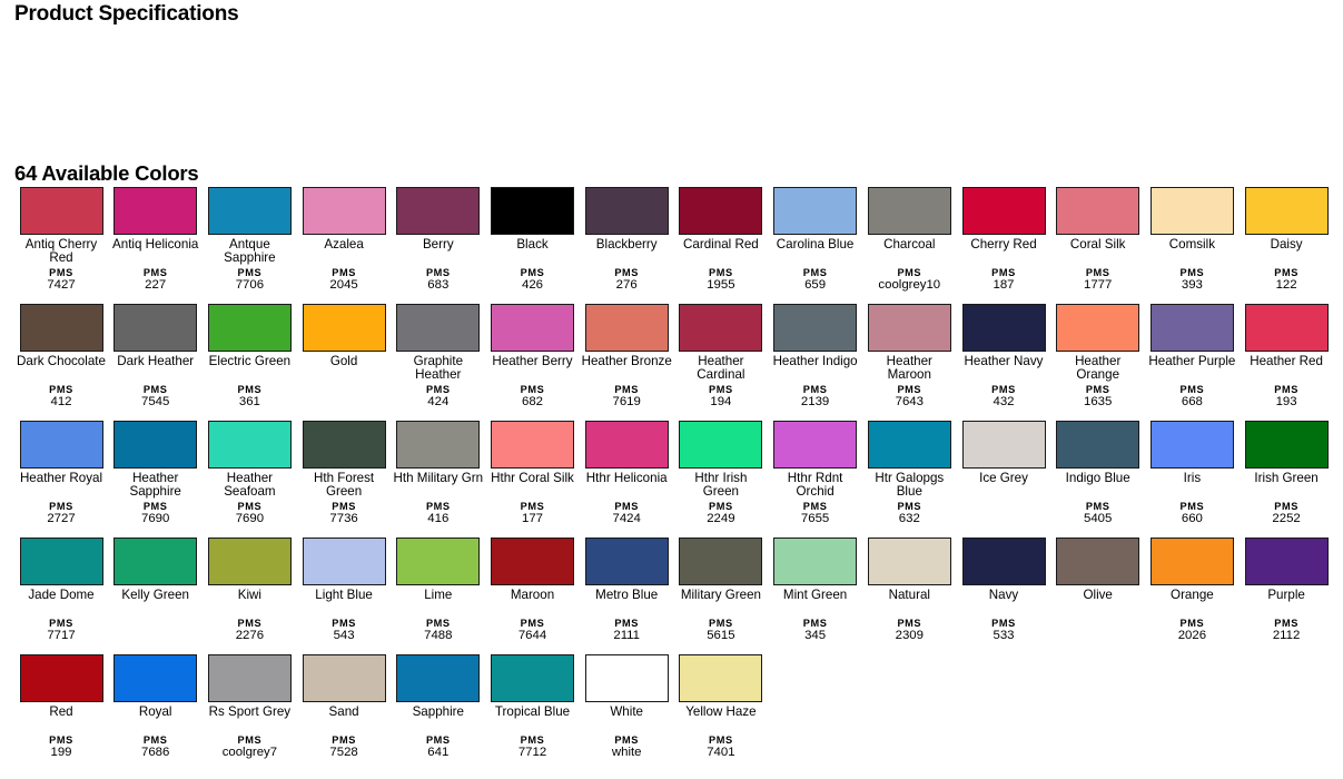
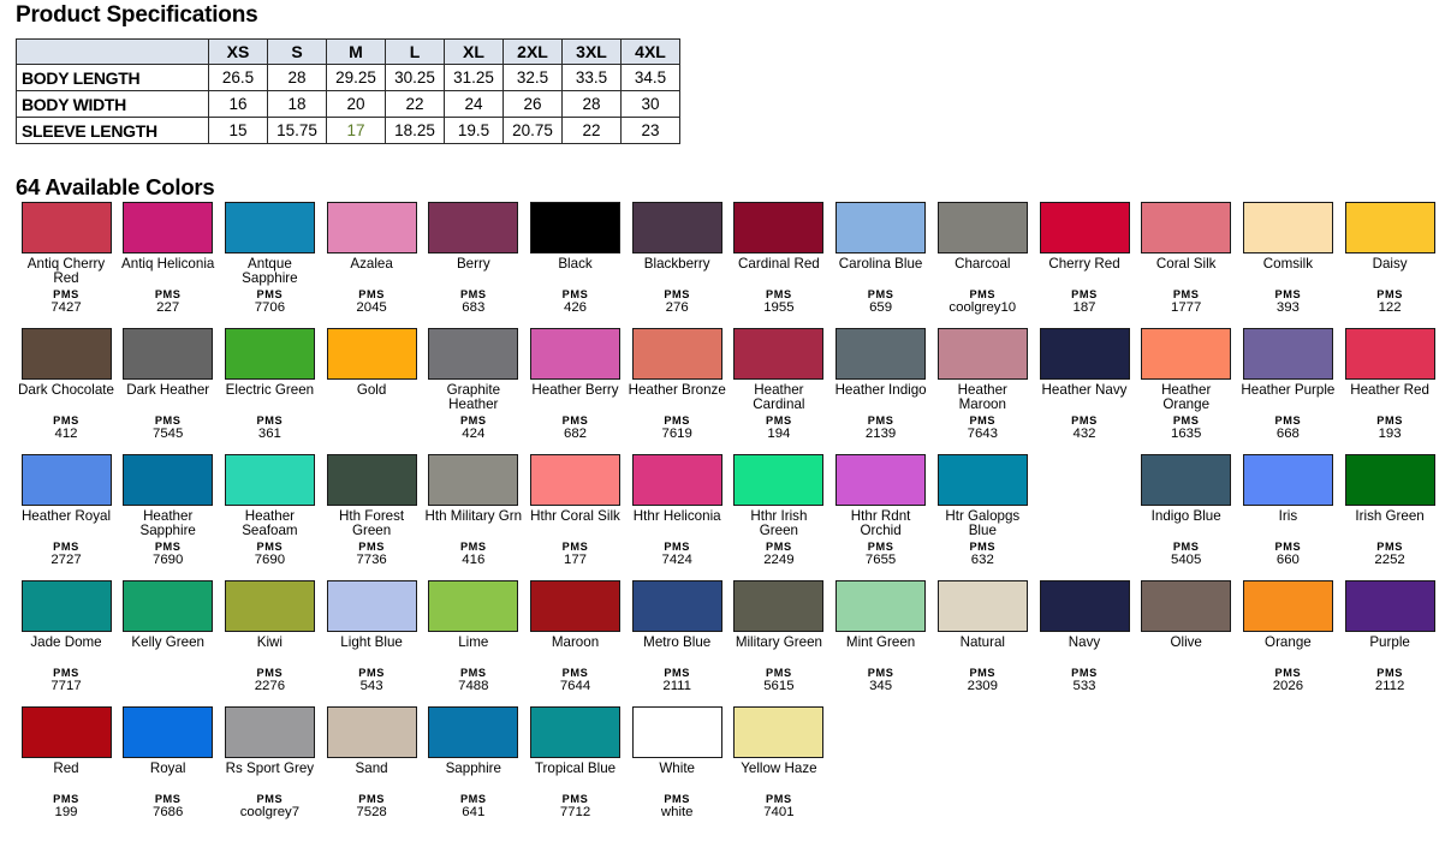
  Product Specifications
+ 	XS	S	M	L	XL	2XL	3XL	4XL
+ BODY LENGTH	26.5	28	29.25	30.25	31.25	32.5	33.5	34.5
+ BODY WIDTH	16	18	20	22	24	26	28	30
+ SLEEVE LENGTH	15	15.75	17	18.25	19.5	20.75	22	23
  64 Available Colors
  Antiq Cherry Red
  PMS
  7427
  Antiq Heliconia
  PMS
  227
  Antque Sapphire
  PMS
  7706
  Azalea
  PMS
  2045
  Berry
  PMS
  683
  Black
  PMS
  426
  Blackberry
  PMS
  276
  Cardinal Red
  PMS
  1955
  Carolina Blue
  PMS
  659
  Charcoal
  PMS
  coolgrey10
  Cherry Red
  PMS
  187
  Coral Silk
  PMS
  1777
  Comsilk
  PMS
  393
  Daisy
  PMS
  122
  Dark Chocolate
  PMS
  412
  Dark Heather
  PMS
  7545
  Electric Green
  PMS
  361
  Gold
  Graphite Heather
  PMS
  424
  Heather Berry
  PMS
  682
  Heather Bronze
  PMS
  7619
  Heather Cardinal
  PMS
  194
  Heather Indigo
  PMS
  2139
  Heather Maroon
  PMS
  7643
  Heather Navy
  PMS
  432
  Heather Orange
  PMS
  1635
  Heather Purple
  PMS
  668
  Heather Red
  PMS
  193
  Heather Royal
  PMS
  2727
  Heather Sapphire
  PMS
  7690
  Heather Seafoam
  PMS
  7690
  Hth Forest Green
  PMS
  7736
  Hth Military Grn
  PMS
  416
  Hthr Coral Silk
  PMS
  177
  Hthr Heliconia
  PMS
  7424
  Hthr Irish Green
  PMS
  2249
  Hthr Rdnt Orchid
  PMS
  7655
  Htr Galopgs Blue
  PMS
  632
- Ice Grey
  Indigo Blue
  PMS
  5405
  Iris
  PMS
  660
  Irish Green
  PMS
  2252
  Jade Dome
  PMS
  7717
  Kelly Green
  Kiwi
  PMS
  2276
  Light Blue
  PMS
  543
  Lime
  PMS
  7488
  Maroon
  PMS
  7644
  Metro Blue
  PMS
  2111
  Military Green
  PMS
  5615
  Mint Green
  PMS
  345
  Natural
  PMS
  2309
  Navy
  PMS
  533
  Olive
  Orange
  PMS
  2026
  Purple
  PMS
  2112
  Red
  PMS
  199
  Royal
  PMS
  7686
  Rs Sport Grey
  PMS
  coolgrey7
  Sand
  PMS
  7528
  Sapphire
  PMS
  641
  Tropical Blue
  PMS
  7712
  White
  PMS
  white
  Yellow Haze
  PMS
  7401
